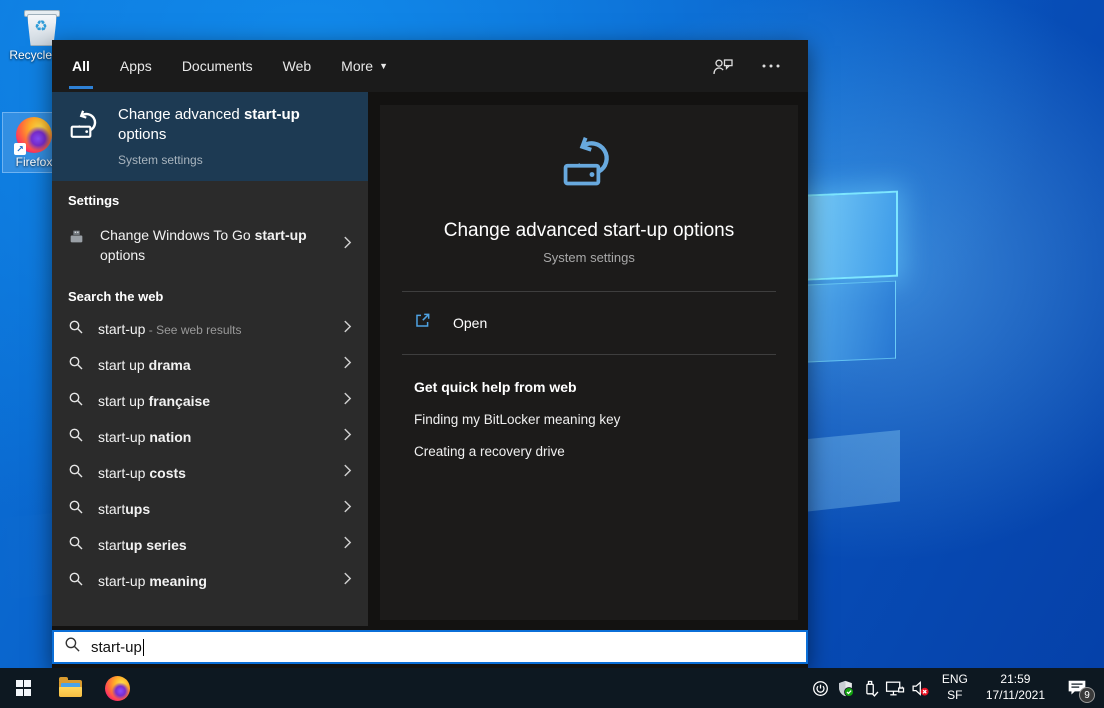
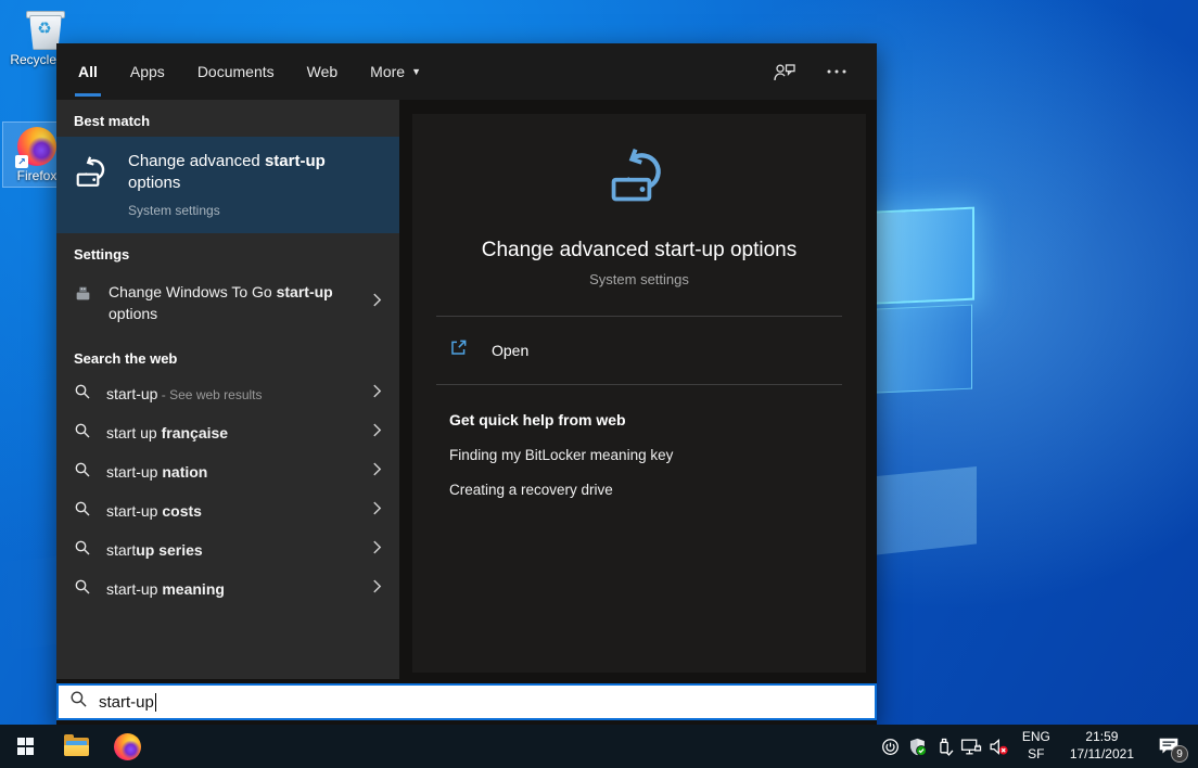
  ♻
  Recycle
  ↗
  Firefox
  All
  Apps
  Documents
  Web
  More
  ▼
+ Best match
  Change advanced start-up options
  System settings
  Settings
  Change Windows To Go start-up options
  Search the web
  start-up - See web results
- start up drama
  start up française
  start-up nation
  start-up costs
- startups
  startup series
  start-up meaning
  Change advanced start-up options
  System settings
  Open
  Get quick help from web
  Finding my BitLocker meaning key
  Creating a recovery drive
  start-up
  ENG
  SF
  21:59
  17/11/2021
  9
